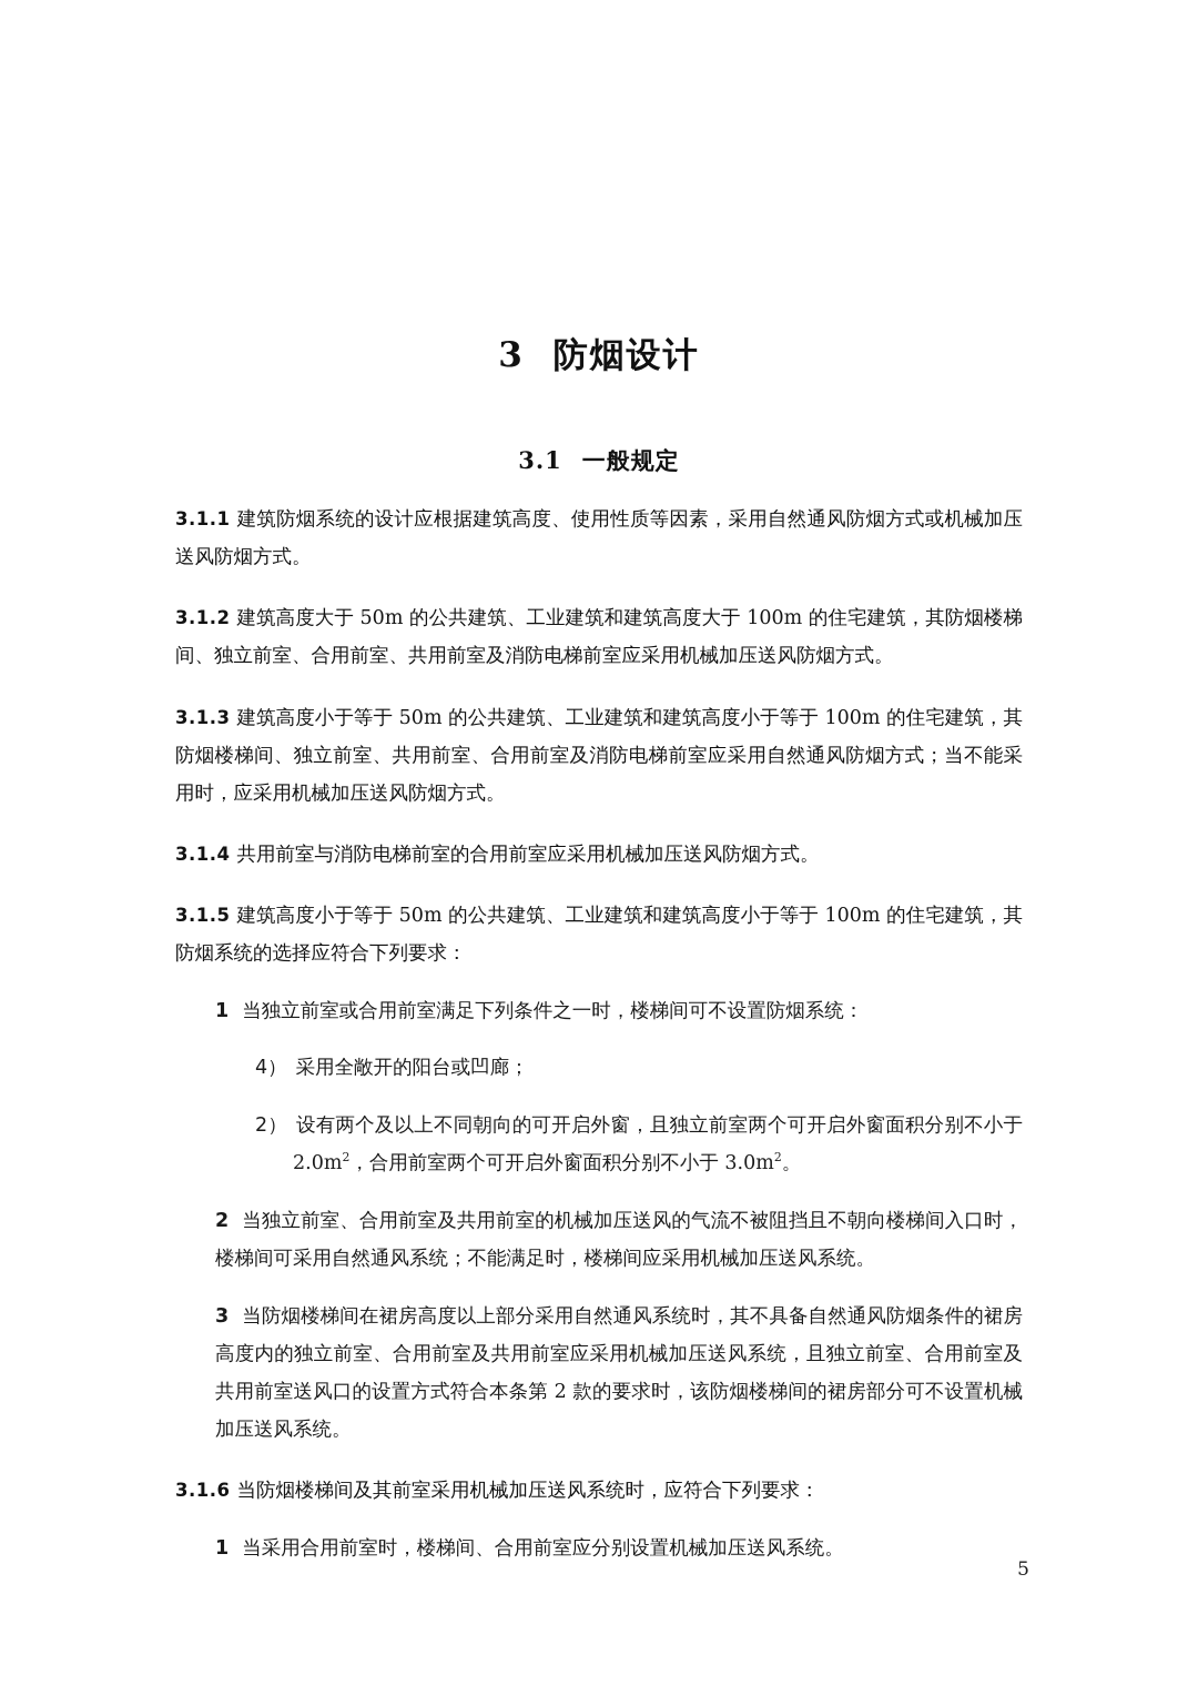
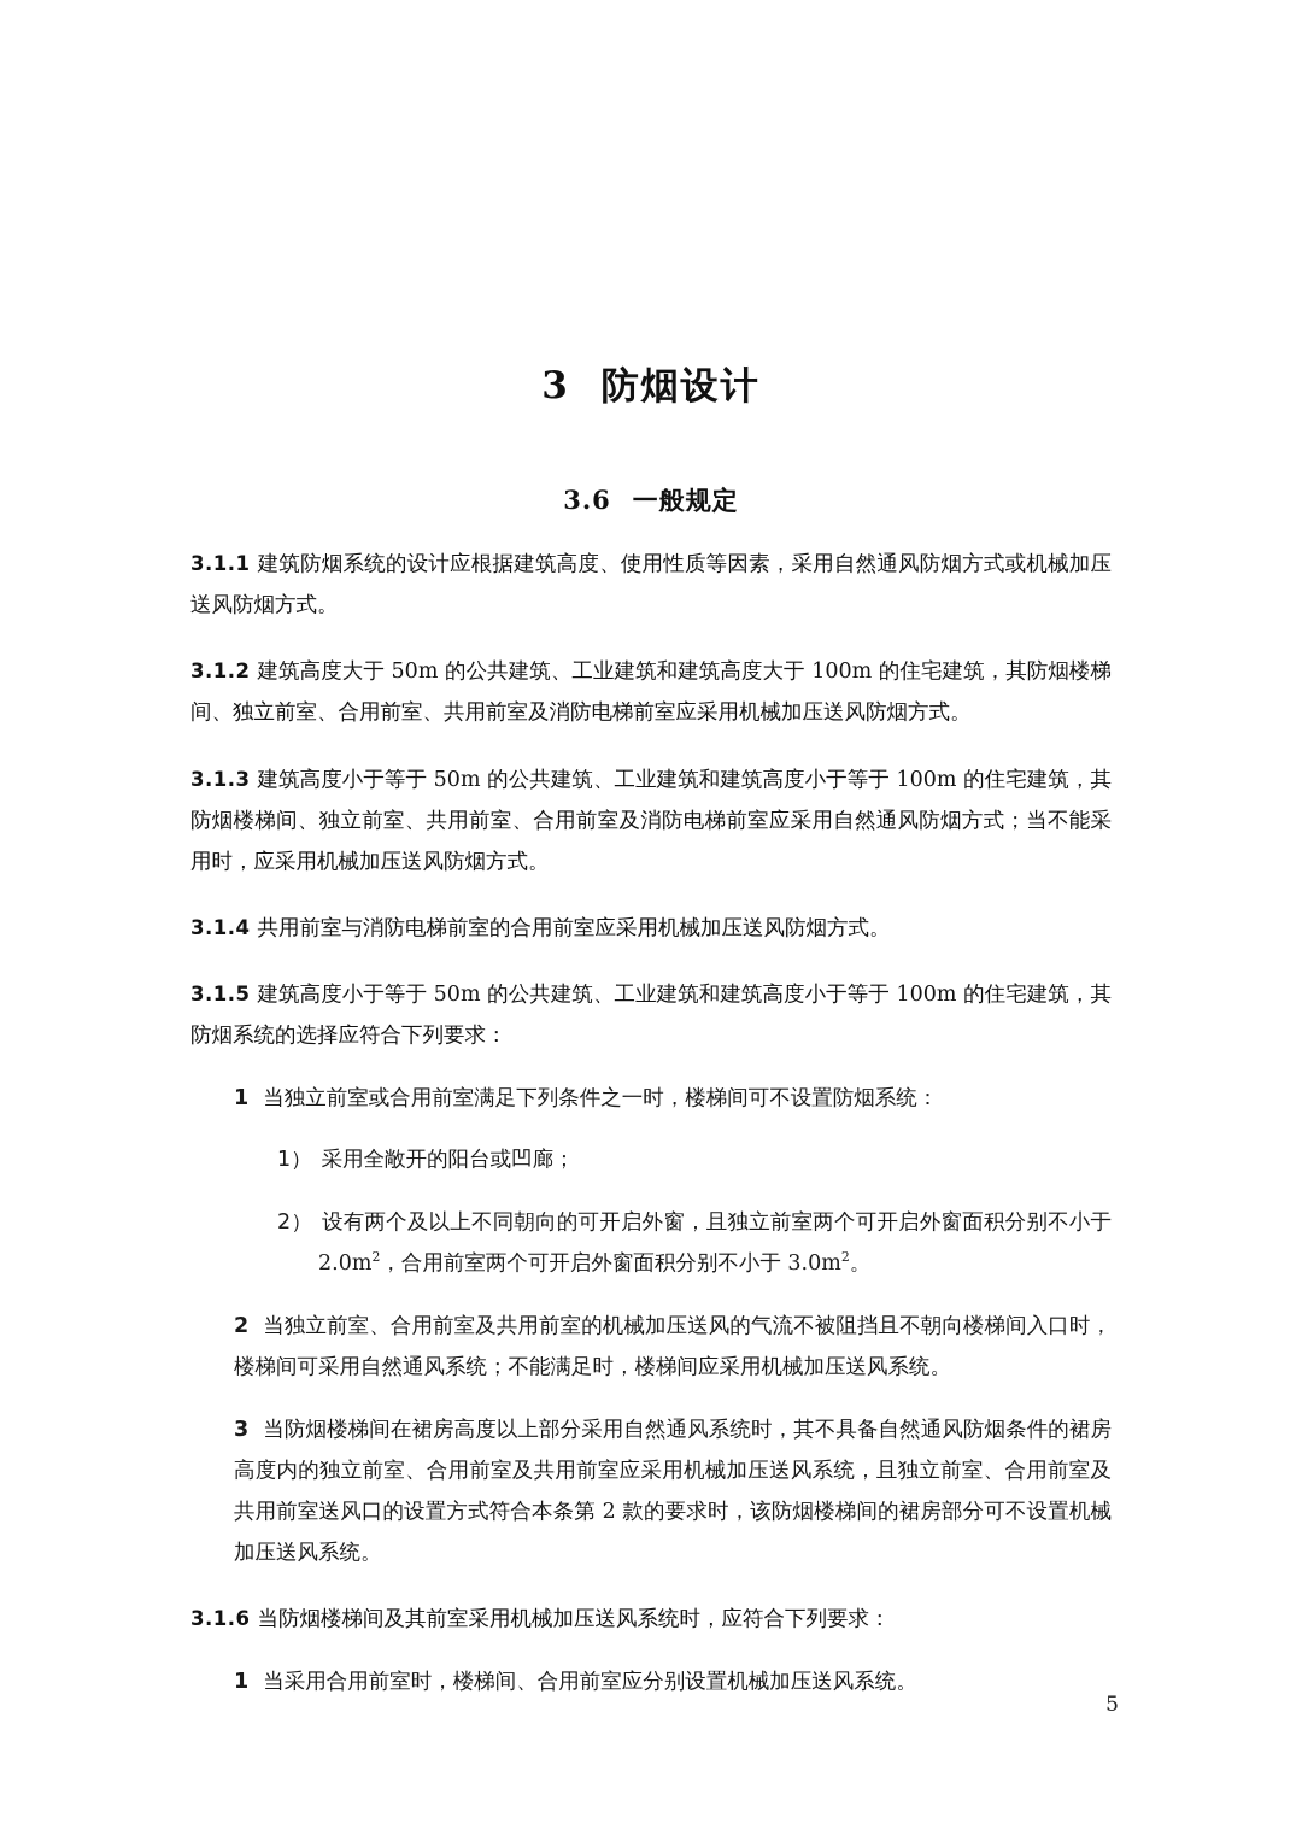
  3 防烟设计
- 3.1 一般规定
+ 3.6 一般规定
  3.1.1 建筑防烟系统的设计应根据建筑高度、使用性质等因素，采用自然通风防烟方式或机械加压送风防烟方式。
  3.1.2 建筑高度大于 50m 的公共建筑、工业建筑和建筑高度大于 100m 的住宅建筑，其防烟楼梯间、独立前室、合用前室、共用前室及消防电梯前室应采用机械加压送风防烟方式。
  3.1.3 建筑高度小于等于 50m 的公共建筑、工业建筑和建筑高度小于等于 100m 的住宅建筑，其防烟楼梯间、独立前室、共用前室、合用前室及消防电梯前室应采用自然通风防烟方式；当不能采用时，应采用机械加压送风防烟方式。
  3.1.4 共用前室与消防电梯前室的合用前室应采用机械加压送风防烟方式。
  3.1.5 建筑高度小于等于 50m 的公共建筑、工业建筑和建筑高度小于等于 100m 的住宅建筑，其防烟系统的选择应符合下列要求：
  1 当独立前室或合用前室满足下列条件之一时，楼梯间可不设置防烟系统：
- 4） 采用全敞开的阳台或凹廊；
+ 1） 采用全敞开的阳台或凹廊；
  2） 设有两个及以上不同朝向的可开启外窗，且独立前室两个可开启外窗面积分别不小于 2.0m2，合用前室两个可开启外窗面积分别不小于 3.0m2。
  2 当独立前室、合用前室及共用前室的机械加压送风的气流不被阻挡且不朝向楼梯间入口时，楼梯间可采用自然通风系统；不能满足时，楼梯间应采用机械加压送风系统。
  3 当防烟楼梯间在裙房高度以上部分采用自然通风系统时，其不具备自然通风防烟条件的裙房高度内的独立前室、合用前室及共用前室应采用机械加压送风系统，且独立前室、合用前室及共用前室送风口的设置方式符合本条第 2 款的要求时，该防烟楼梯间的裙房部分可不设置机械加压送风系统。
  3.1.6 当防烟楼梯间及其前室采用机械加压送风系统时，应符合下列要求：
  1 当采用合用前室时，楼梯间、合用前室应分别设置机械加压送风系统。
  5
